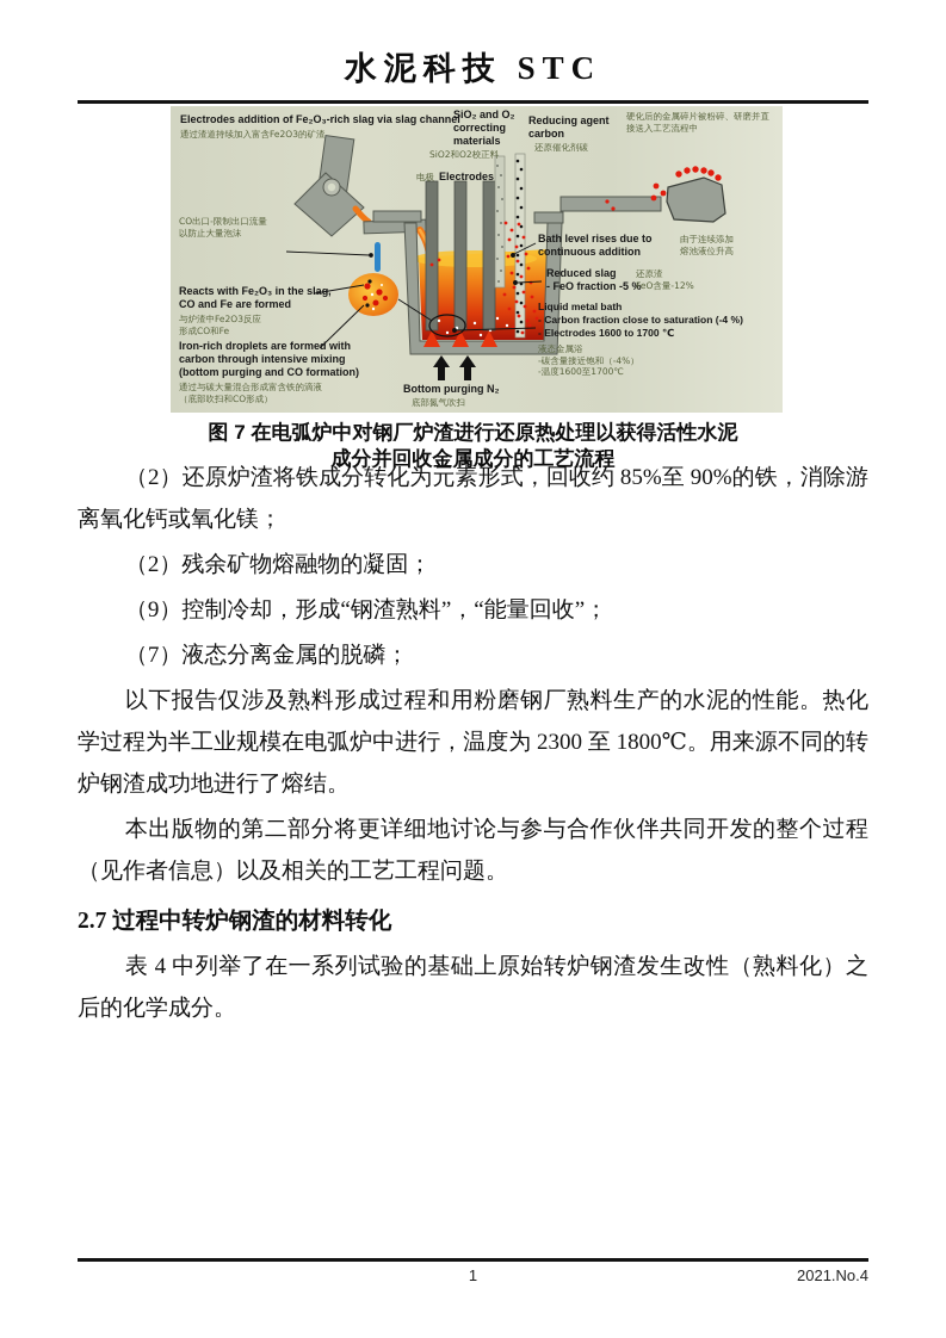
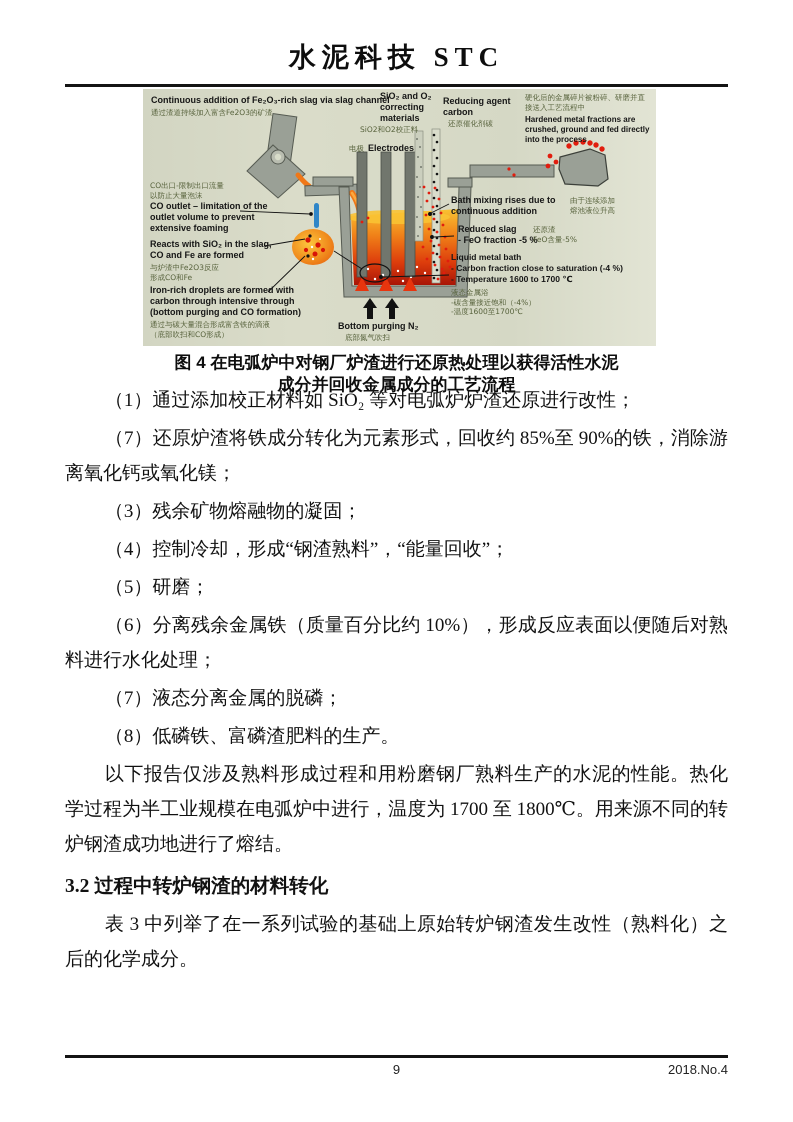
  水泥科技 STC
- Electrodes addition of Fe₂O₃-rich slag via slag channel
+ Continuous addition of Fe₂O₃-rich slag via slag channel
  通过渣道持续加入富含Fe2O3的矿渣
  SiO₂ and O₂
  correcting
  materials
  SiO2和O2校正料
  Reducing agent
  carbon
  还原催化剂碳
  硬化后的金属碎片被粉碎、研磨并直接送入工艺流程中
+ Hardened metal fractions are crushed, ground and fed directly into the process
  电极 Electrodes
  CO出口-限制出口流量
  以防止大量泡沫
+ CO outlet – limitation of the outlet volume to prevent extensive foaming
- Reacts with Fe₂O₃ in the slag, CO and Fe are formed
+ Reacts with SiO₂ in the slag, CO and Fe are formed
  与炉渣中Fe2O3反应
  形成CO和Fe
- Iron-rich droplets are formed with carbon through intensive mixing (bottom purging and CO formation)
+ Iron-rich droplets are formed with carbon through intensive through (bottom purging and CO formation)
  通过与碳大量混合形成富含铁的滴液
  （底部吹扫和CO形成）
- Bath level rises due to
+ Bath mixing rises due to
  continuous addition
  由于连续添加
  熔池液位升高
  Reduced slag
  - FeO fraction -5 %
  还原渣
- FeO含量-12%
+ FeO含量-5%
  Liquid metal bath
  - Carbon fraction close to saturation (-4 %)
- - Electrodes 1600 to 1700 ℃
+ - Temperature 1600 to 1700 ℃
  液态金属浴
  -碳含量接近饱和（-4%）
  -温度1600至1700℃
  Bottom purging N₂
  底部氮气吹扫
- 图 7 在电弧炉中对钢厂炉渣进行还原热处理以获得活性水泥
+ 图 4 在电弧炉中对钢厂炉渣进行还原热处理以获得活性水泥
  成分并回收金属成分的工艺流程
+ （1）通过添加校正材料如 SiO₂ 等对电弧炉炉渣还原进行改性；
- （2）还原炉渣将铁成分转化为元素形式，回收约 85%至 90%的铁，消除游离氧化钙或氧化镁；
+ （7）还原炉渣将铁成分转化为元素形式，回收约 85%至 90%的铁，消除游离氧化钙或氧化镁；
- （2）残余矿物熔融物的凝固；
+ （3）残余矿物熔融物的凝固；
- （9）控制冷却，形成“钢渣熟料”，“能量回收”；
+ （4）控制冷却，形成“钢渣熟料”，“能量回收”；
+ （5）研磨；
+ （6）分离残余金属铁（质量百分比约 10%），形成反应表面以便随后对熟料进行水化处理；
  （7）液态分离金属的脱磷；
+ （8）低磷铁、富磷渣肥料的生产。
- 以下报告仅涉及熟料形成过程和用粉磨钢厂熟料生产的水泥的性能。热化学过程为半工业规模在电弧炉中进行，温度为 2300 至 1800℃。用来源不同的转炉钢渣成功地进行了熔结。
+ 以下报告仅涉及熟料形成过程和用粉磨钢厂熟料生产的水泥的性能。热化学过程为半工业规模在电弧炉中进行，温度为 1700 至 1800℃。用来源不同的转炉钢渣成功地进行了熔结。
- 本出版物的第二部分将更详细地讨论与参与合作伙伴共同开发的整个过程（见作者信息）以及相关的工艺工程问题。
- 2.7 过程中转炉钢渣的材料转化
+ 3.2 过程中转炉钢渣的材料转化
- 表 4 中列举了在一系列试验的基础上原始转炉钢渣发生改性（熟料化）之后的化学成分。
+ 表 3 中列举了在一系列试验的基础上原始转炉钢渣发生改性（熟料化）之后的化学成分。
- 1
+ 9
- 2021.No.4
+ 2018.No.4
